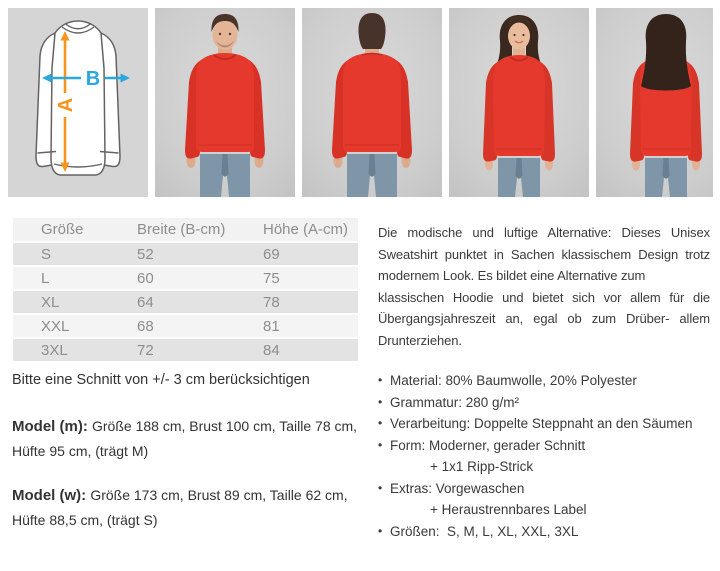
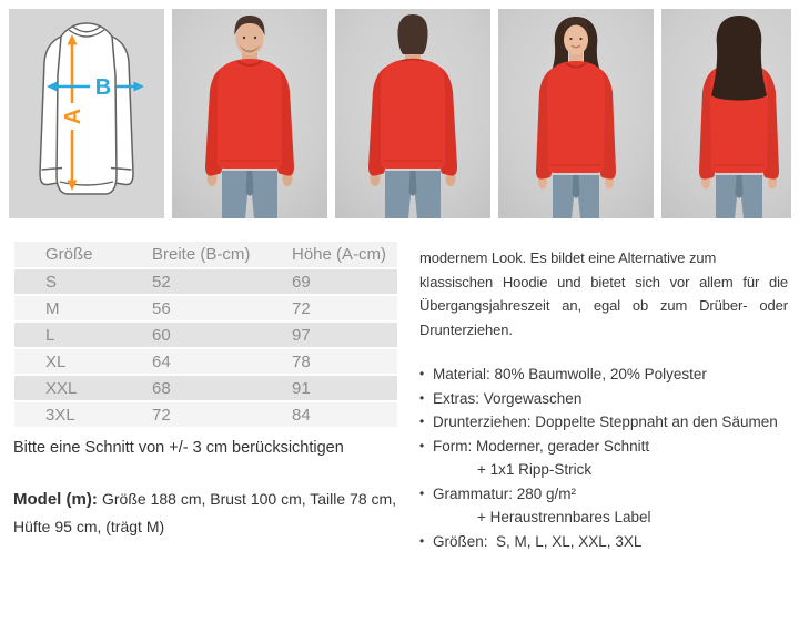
  B
  Größe	Breite (B-cm)	Höhe (A-cm)
  S	52	69
+ M	56	72
- L	60	75
+ L	60	97
  XL	64	78
- XXL	68	81
+ XXL	68	91
  3XL	72	84
  Bitte eine Schnitt von +/- 3 cm berücksichtigen
  Model (m): Größe 188 cm, Brust 100 cm, Taille 78 cm,
  Hüfte 95 cm, (trägt M)
- Model (w): Größe 173 cm, Brust 89 cm, Taille 62 cm,
- Hüfte 88,5 cm, (trägt S)
- Die modische und luftige Alternative: Dieses Unisex
- Sweatshirt punktet in Sachen klassischem Design trotz
  modernem Look. Es bildet eine Alternative zum
  klassischen Hoodie und bietet sich vor allem für die
- Übergangsjahreszeit an, egal ob zum Drüber- allem
+ Übergangsjahreszeit an, egal ob zum Drüber- oder
  Drunterziehen.
  •
  Material: 80% Baumwolle, 20% Polyester
  •
- Grammatur: 280 g/m²
+ Extras: Vorgewaschen
  •
- Verarbeitung: Doppelte Steppnaht an den Säumen
+ Drunterziehen: Doppelte Steppnaht an den Säumen
  •
  Form: Moderner, gerader Schnitt
  + 1x1 Ripp-Strick
  •
- Extras: Vorgewaschen
+ Grammatur: 280 g/m²
  + Heraustrennbares Label
  •
  Größen: S, M, L, XL, XXL, 3XL
